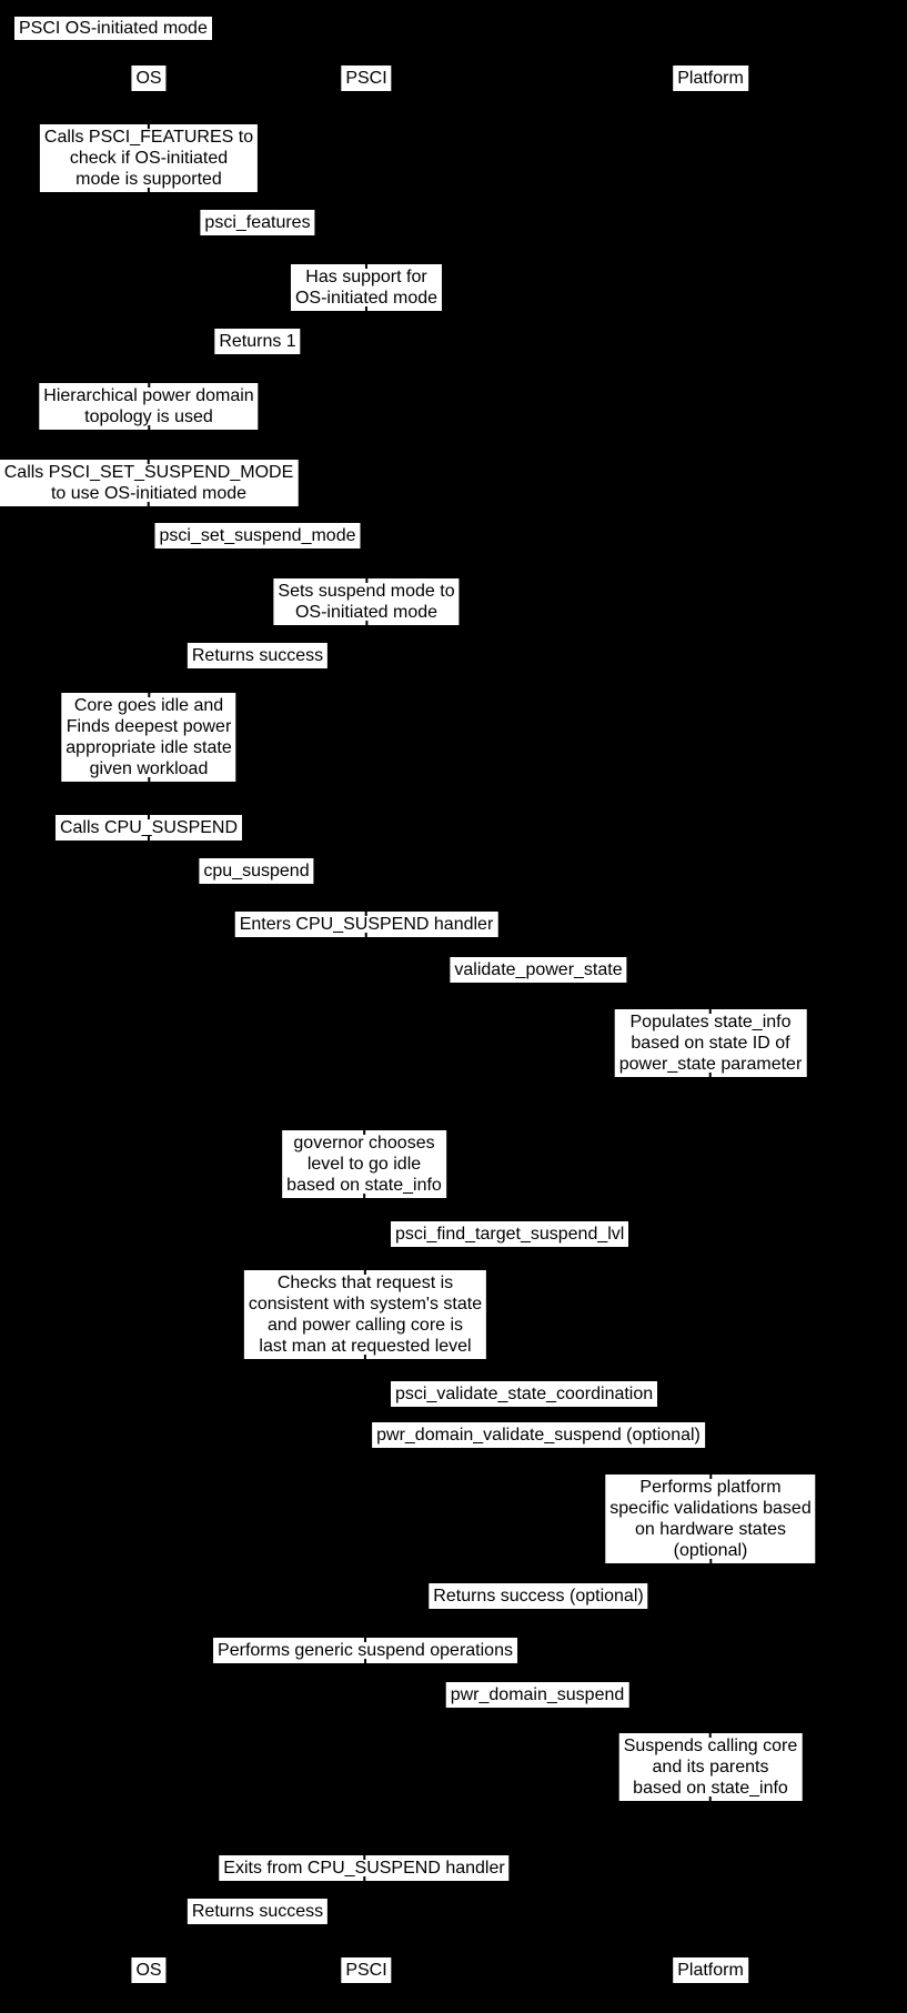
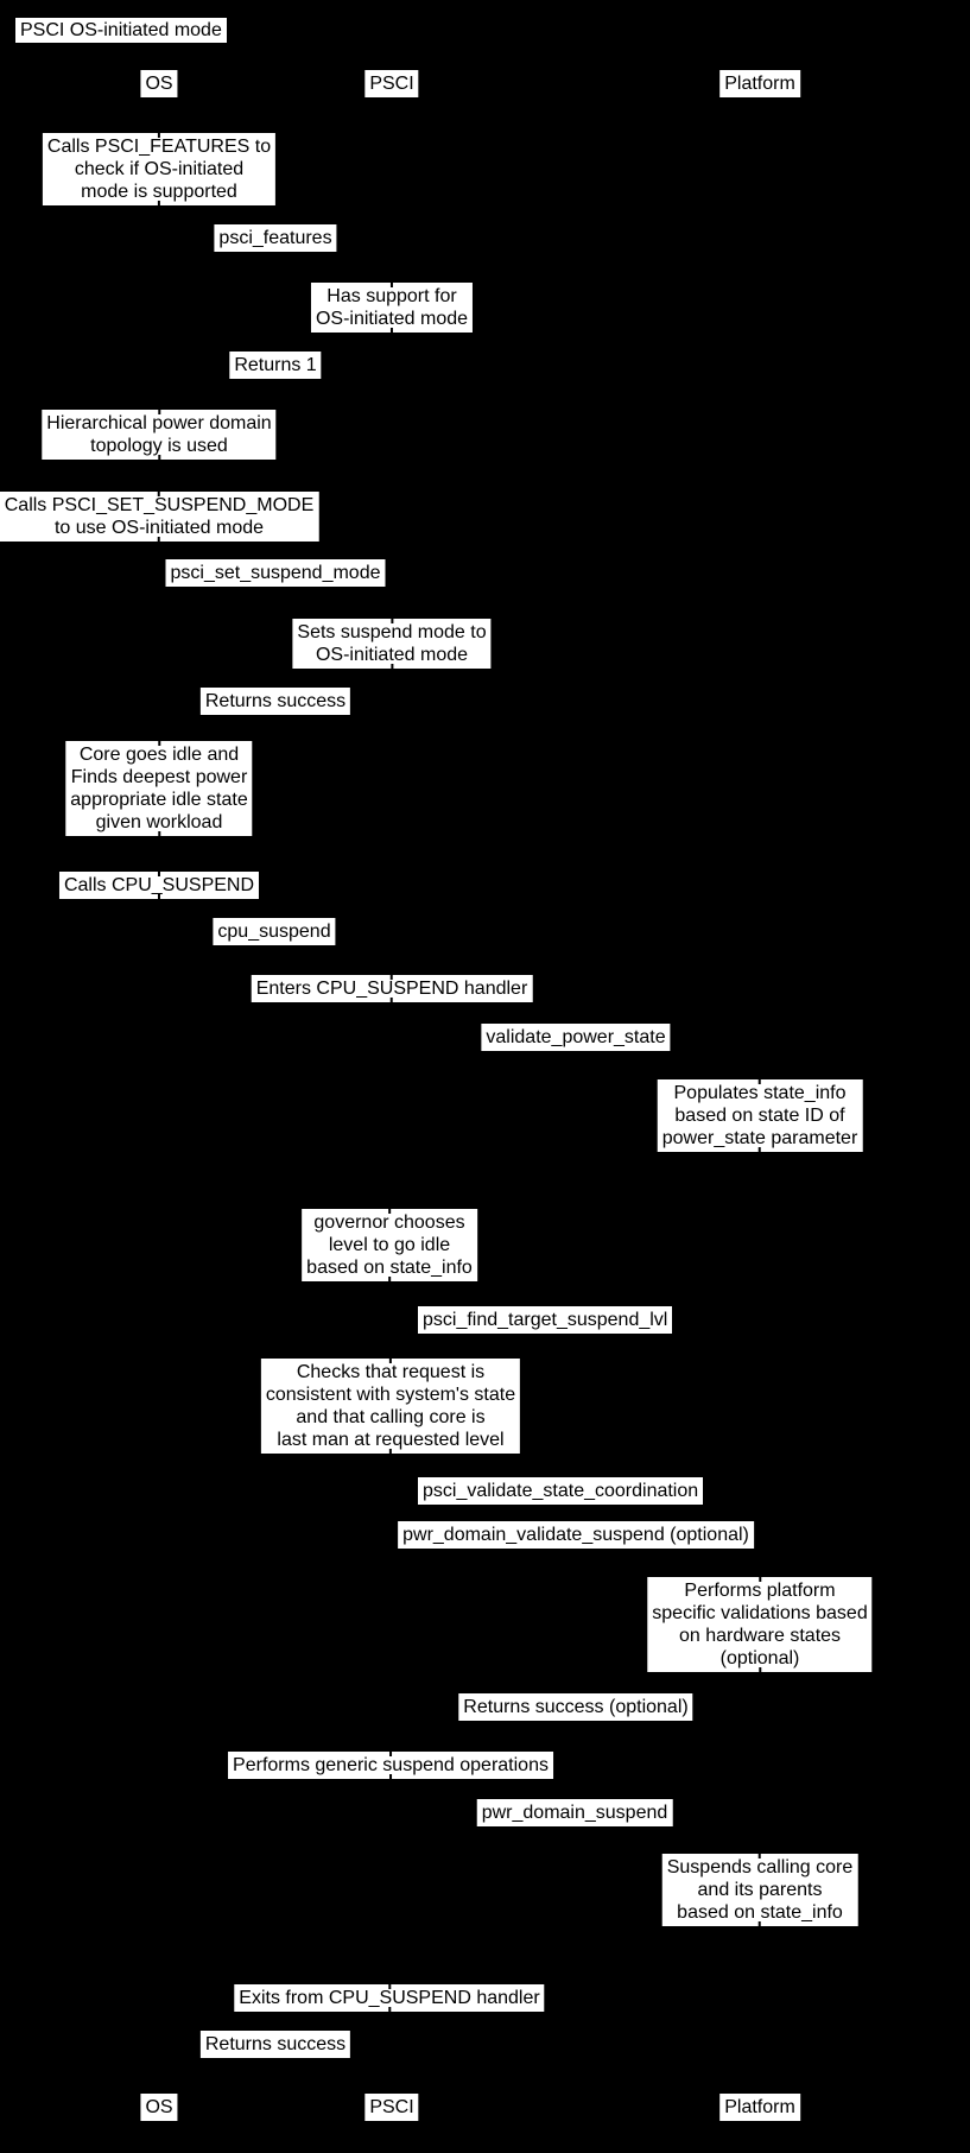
  PSCI OS-initiated mode
  OS
  OS
  PSCI
  PSCI
  Platform
  Platform
  Calls PSCI_FEATURES to
  check if OS-initiated
  mode is supported
  psci_features
  Has support for
  OS-initiated mode
  Returns 1
  Hierarchical power domain
  topology is used
  Calls PSCI_SET_SUSPEND_MODE
  to use OS-initiated mode
  psci_set_suspend_mode
  Sets suspend mode to
  OS-initiated mode
  Returns success
  Core goes idle and
  Finds deepest power
  appropriate idle state
  given workload
  Calls CPU_SUSPEND
  cpu_suspend
  Enters CPU_SUSPEND handler
  validate_power_state
  Populates state_info
  based on state ID of
  power_state parameter
  governor chooses
  level to go idle
  based on state_info
  psci_find_target_suspend_lvl
  Checks that request is
  consistent with system's state
- and power calling core is
+ and that calling core is
  last man at requested level
  psci_validate_state_coordination
  pwr_domain_validate_suspend (optional)
  Performs platform
  specific validations based
  on hardware states
  (optional)
  Returns success (optional)
  Performs generic suspend operations
  pwr_domain_suspend
  Suspends calling core
  and its parents
  based on state_info
  Exits from CPU_SUSPEND handler
  Returns success
